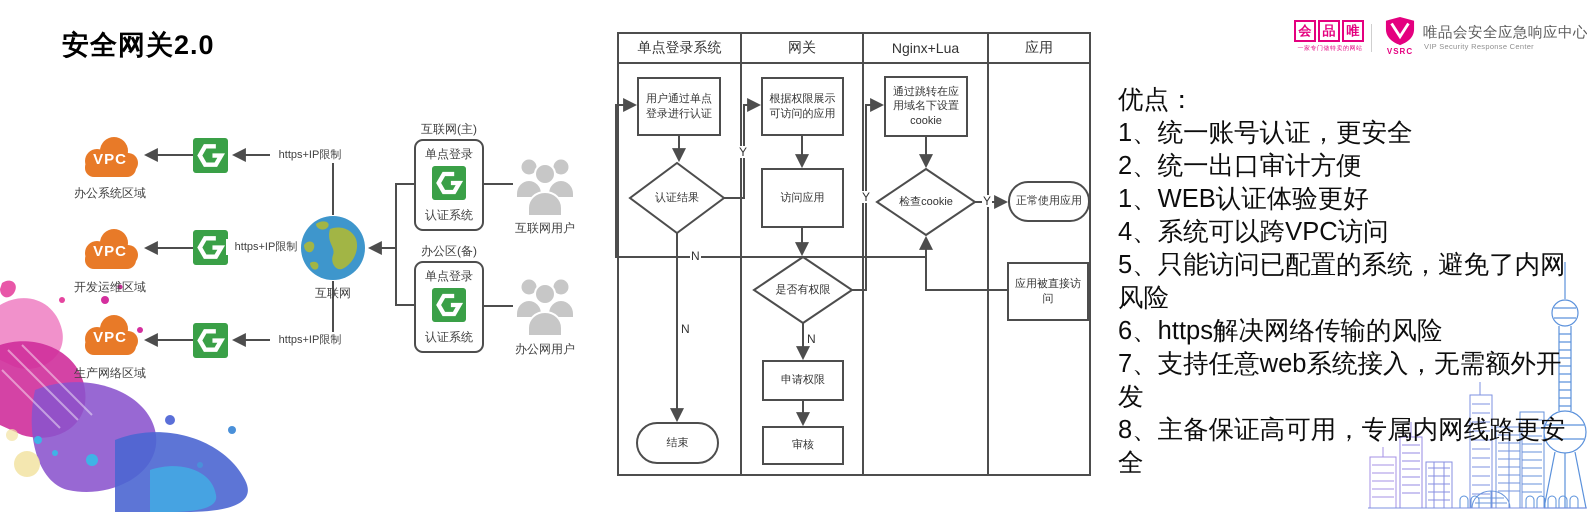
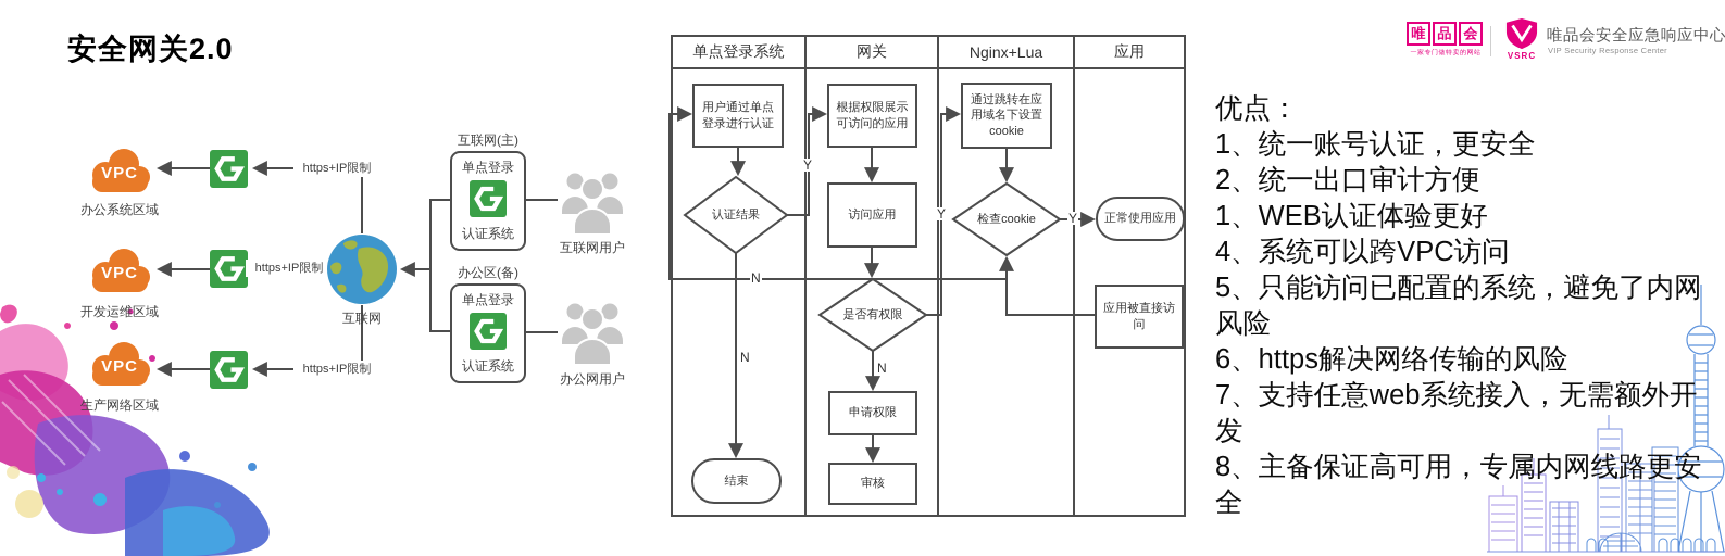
  安全网关2.0
  VPC
  VPC
  VPC
  办公系统区域
  开发运维区域
  生产网络区域
  https+IP限制
  https+IP限制
  https+IP限制
  互联网
  互联网(主)
  单点登录
  认证系统
  办公区(备)
  单点登录
  认证系统
  互联网用户
  办公网用户
  单点登录系统
  网关
  Nginx+Lua
  应用
  用户通过单点登录进行认证
  认证结果
  结束
  根据权限展示可访问的应用
  访问应用
  是否有权限
  申请权限
  审核
  通过跳转在应用域名下设置cookie
  检查cookie
  正常使用应用
  应用被直接访问
  Y
  Y
  Y
  N
  N
  N
  优点：
  1、统一账号认证，更安全
  2、统一出口审计方便
  1、WEB认证体验更好
  4、系统可以跨VPC访问
  5、只能访问已配置的系统，避免了内网风险
  6、https解决网络传输的风险
  7、支持任意web系统接入，无需额外开发
  8、主备保证高可用，专属内网线路更安全
- 会
+ 唯
  品
- 唯
+ 会
  VSRC
  唯品会安全应急响应中心
  VIP Security Response Center
